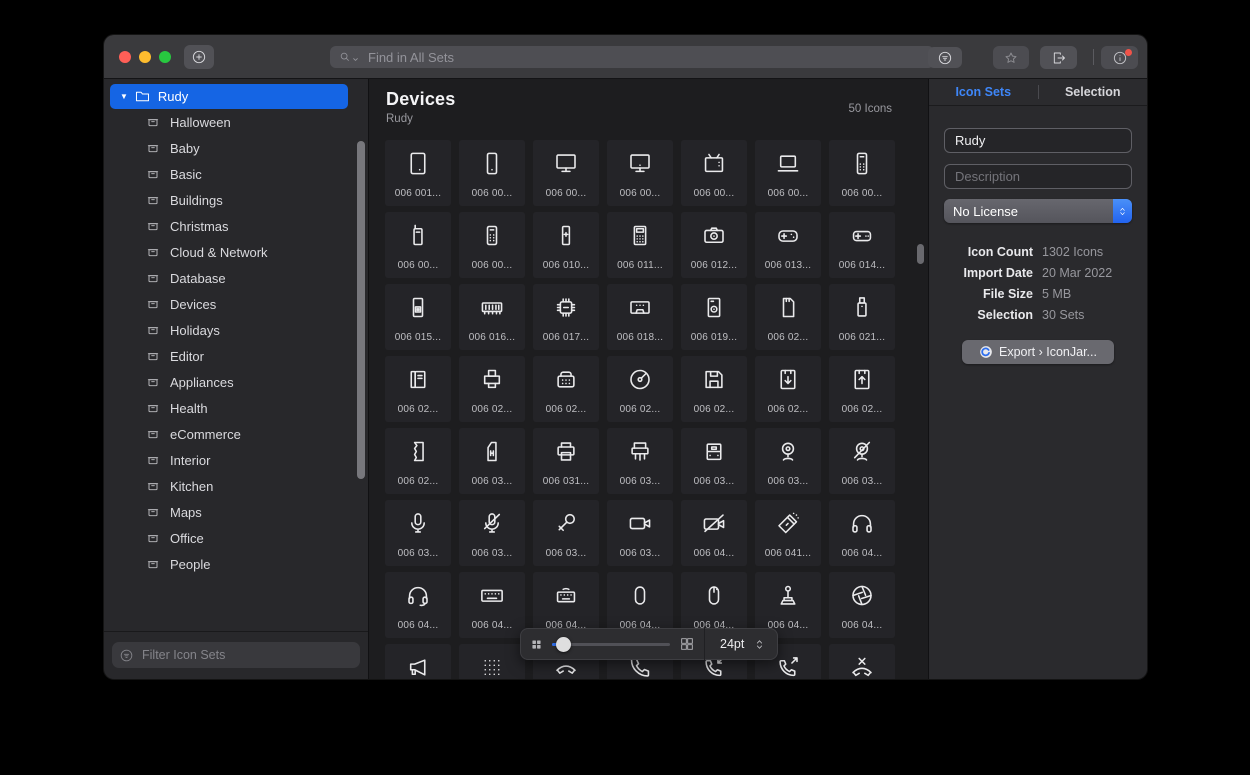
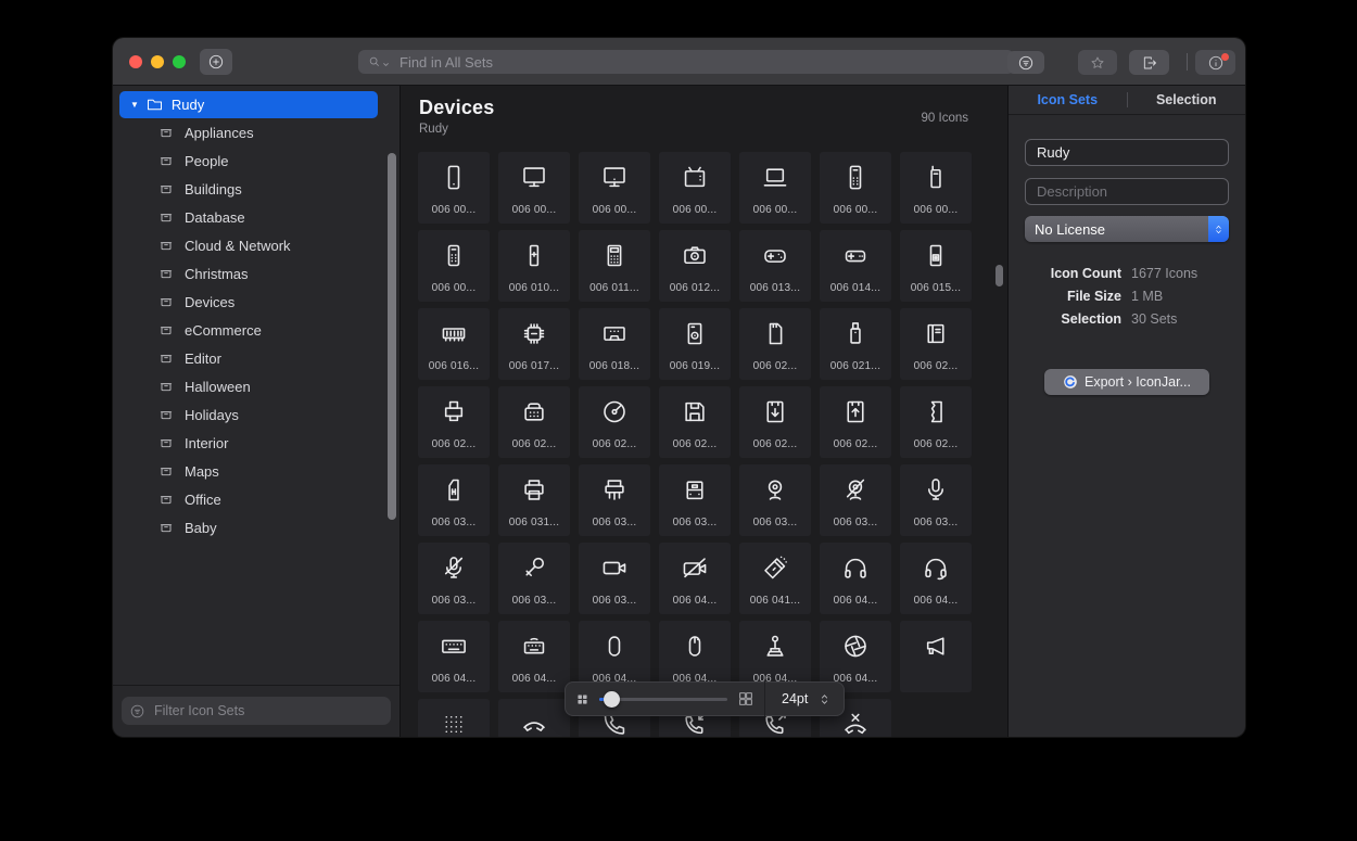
  Find in All Sets
  ▼
  Rudy
- Halloween
+ Appliances
- Baby
+ People
- Basic
  Buildings
- Christmas
+ Database
  Cloud & Network
- Database
+ Christmas
  Devices
- Holidays
+ eCommerce
  Editor
- Appliances
+ Halloween
- Health
- eCommerce
+ Holidays
  Interior
- Kitchen
  Maps
  Office
- People
+ Baby
  Filter Icon Sets
  Devices
  Rudy
- 50 Icons
+ 90 Icons
- 006 001...
  006 00...
  006 00...
  006 00...
  006 00...
  006 00...
  006 00...
  006 00...
  006 00...
  006 010...
  006 011...
  006 012...
  006 013...
  006 014...
  006 015...
  006 016...
  006 017...
  006 018...
  006 019...
  006 02...
  006 021...
  006 02...
  006 02...
  006 02...
  006 02...
  006 02...
  006 02...
  006 02...
  006 02...
  006 03...
  006 031...
  006 03...
  006 03...
  006 03...
  006 03...
  006 03...
  006 03...
  006 03...
  006 03...
  006 04...
  006 041...
  006 04...
  006 04...
  006 04...
  006 04...
  006 04...
  006 04...
  006 04...
  006 04...
  24pt
  Icon Sets
  Selection
  Rudy
  Description
  No License
  Icon Count
- 1302 Icons
+ 1677 Icons
- Import Date
- 20 Mar 2022
  File Size
- 5 MB
+ 1 MB
  Selection
  30 Sets
  Export › IconJar...
